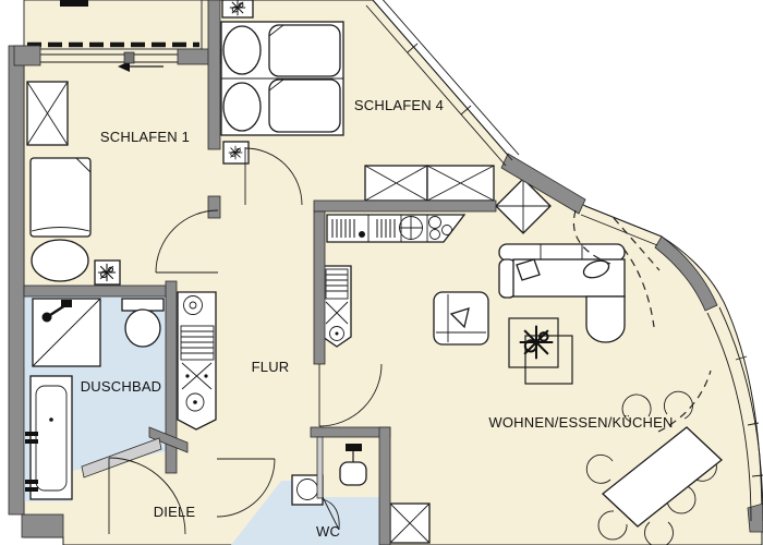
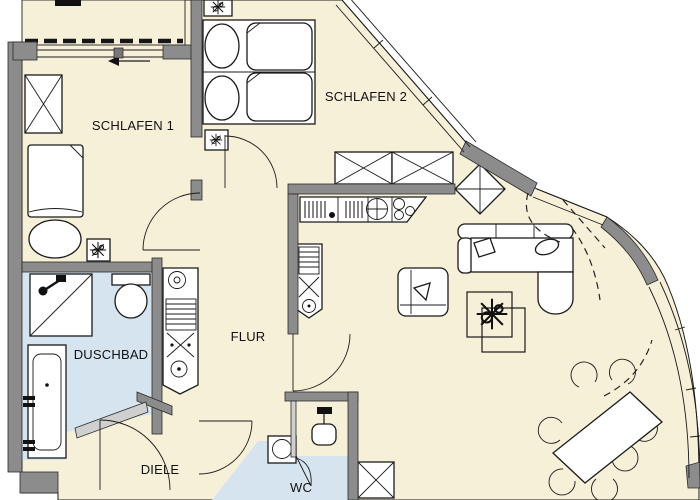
  SCHLAFEN 1
- SCHLAFEN 4
+ SCHLAFEN 2
  DUSCHBAD
  FLUR
  DIELE
  WC
- WOHNEN/ESSEN/KÜCHEN
